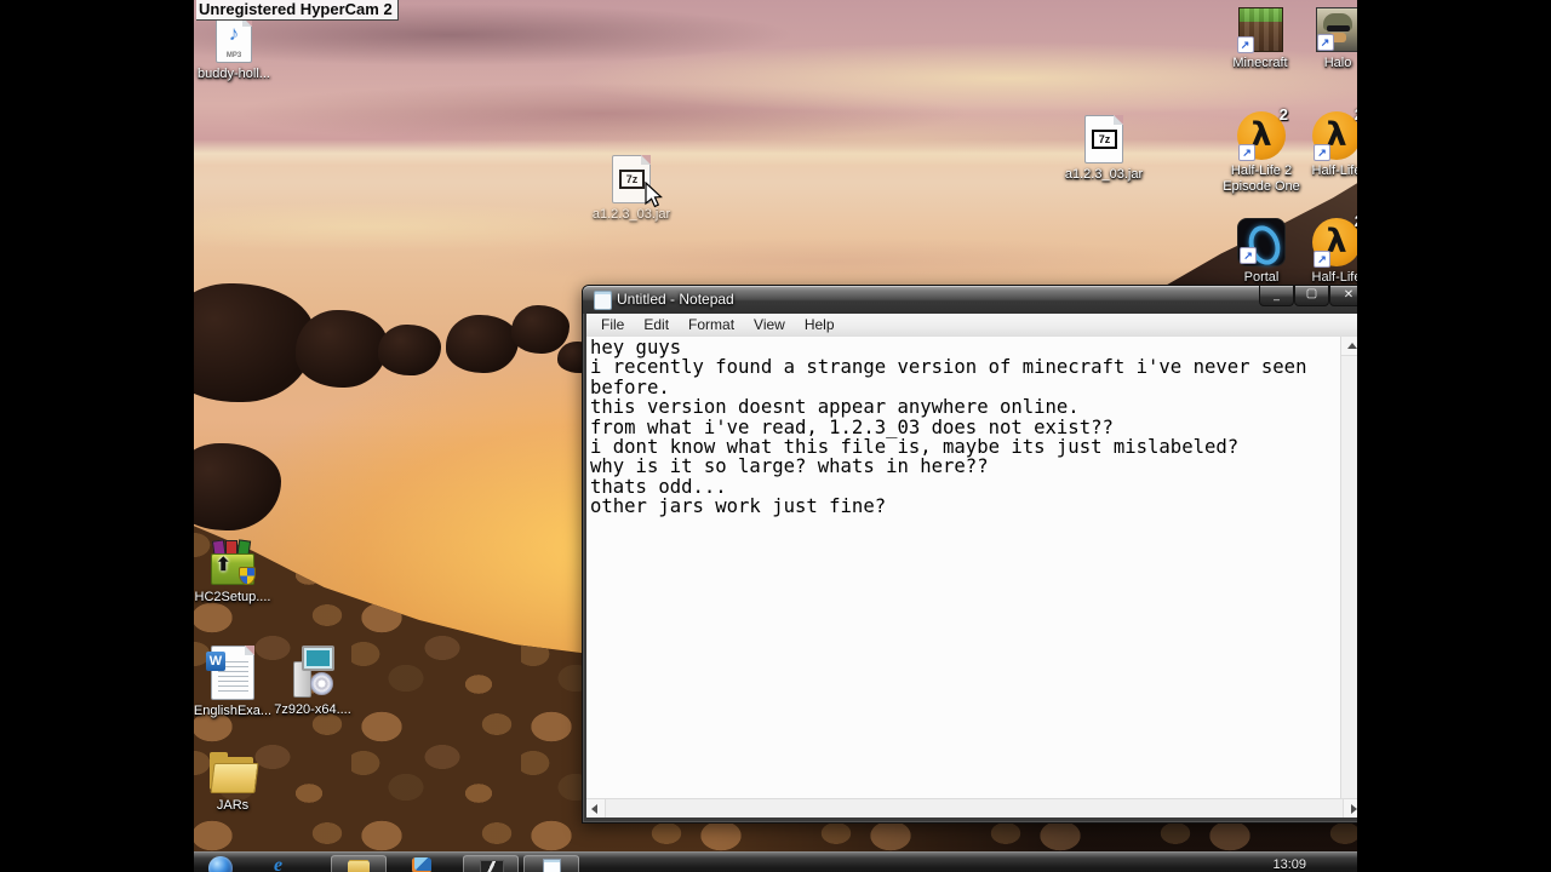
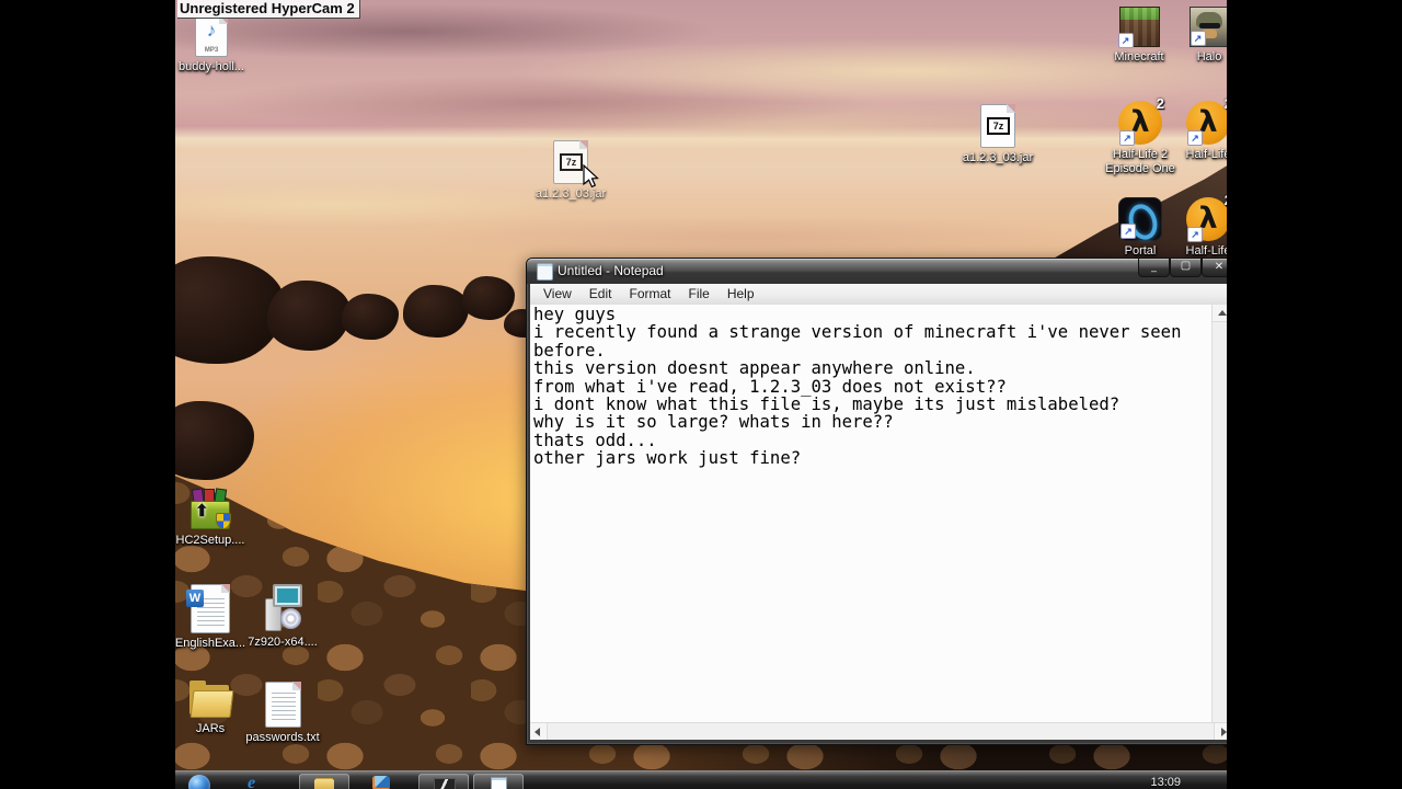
  Unregistered HyperCam 2
  ♪
  buddy-holl...
  7z
  a1.2.3_03.jar
  7z
  a1.2.3_03.jar
  ↗
  Minecraft
  ↗
  Halo
  λ
  2
  ↗
  Half-Life 2 Episode One
  λ
  ↗
  Half-Lif
  ↗
  Portal
  λ
  ↗
  Half-Lif
  ⬆
  HC2Setup....
  W
  EnglishExa...
  7z920-x64....
  JARs
+ passwords.txt
  Untitled - Notepad
  –
  ▢
  ✕
- File
+ View
  Edit
  Format
- View
+ File
  Help
  hey guys
  i recently found a strange version of minecraft i've never seen
  before.
  this version doesnt appear anywhere online.
  from what i've read, 1.2.3_03 does not exist??
  i dont know what this file is, maybe its just mislabeled?
  why is it so large? whats in here??
  thats odd...
  other jars work just fine?
  e
  13:09
